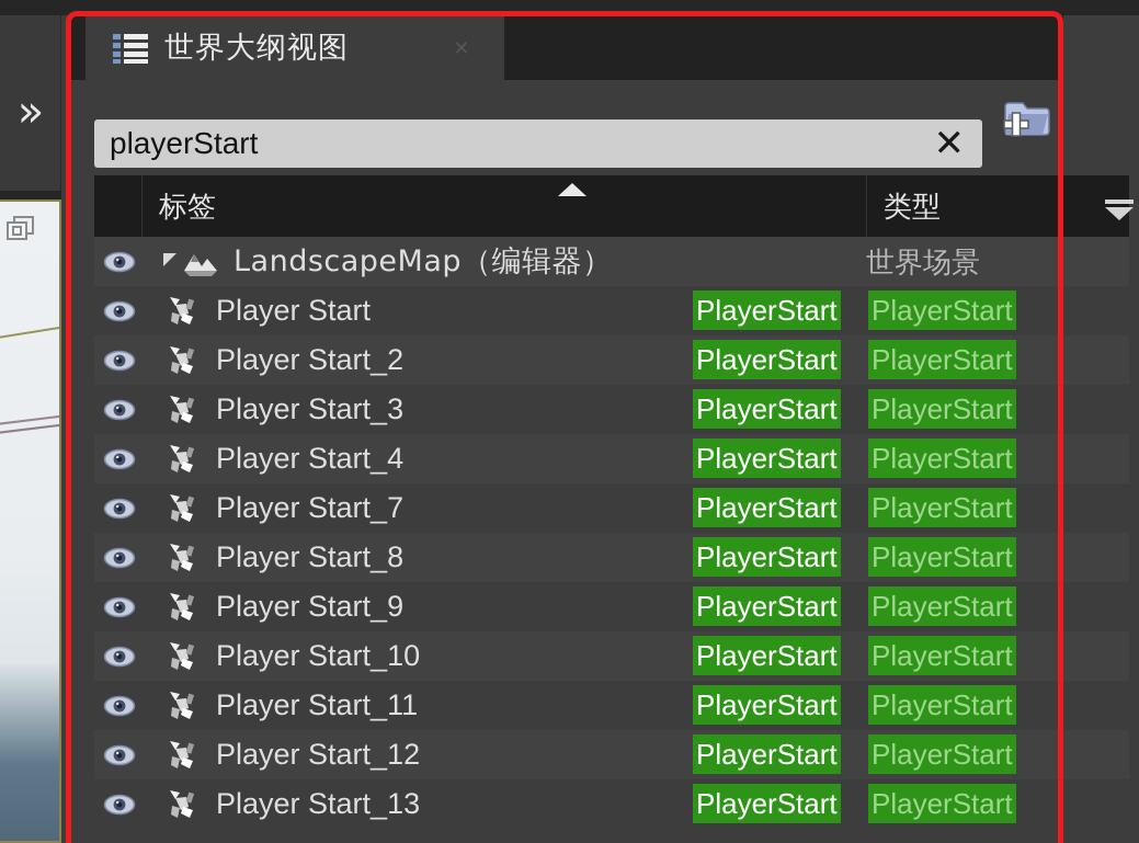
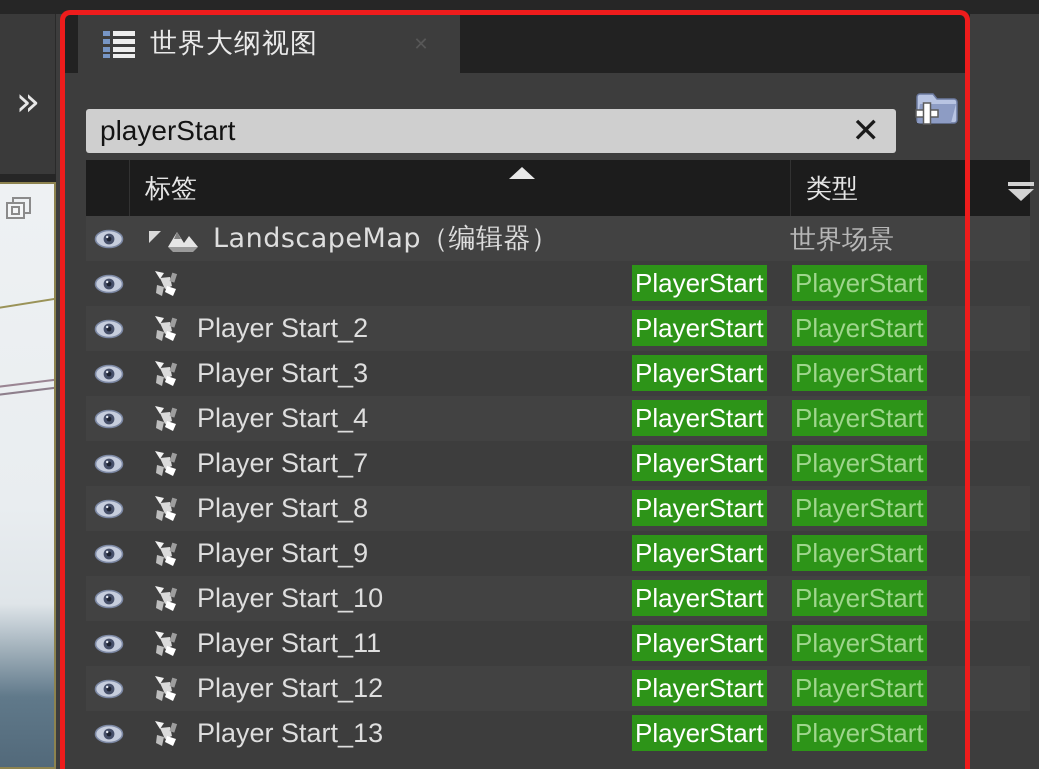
  »
  世界大纲视图
  ✕
  playerStart
  ✕
  标签
  类型
  LandscapeMap（编辑器）
  世界场景
- Player Start
  PlayerStart
  PlayerStart
  Player Start_2
  PlayerStart
  PlayerStart
  Player Start_3
  PlayerStart
  PlayerStart
  Player Start_4
  PlayerStart
  PlayerStart
  Player Start_7
  PlayerStart
  PlayerStart
  Player Start_8
  PlayerStart
  PlayerStart
  Player Start_9
  PlayerStart
  PlayerStart
  Player Start_10
  PlayerStart
  PlayerStart
  Player Start_11
  PlayerStart
  PlayerStart
  Player Start_12
  PlayerStart
  PlayerStart
  Player Start_13
  PlayerStart
  PlayerStart
